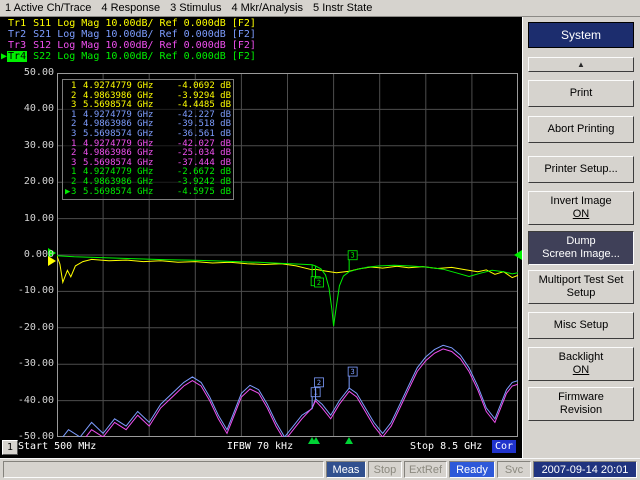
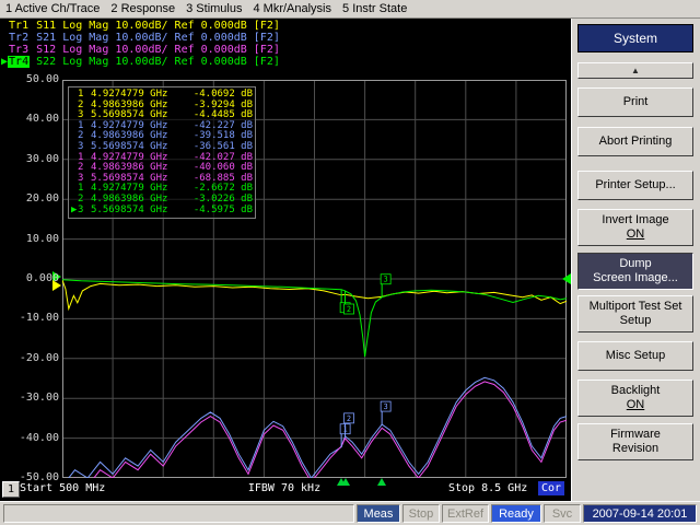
  1 Active Ch/Trace
- 4 Response
+ 2 Response
  3 Stimulus
  4 Mkr/Analysis
  5 Instr State
  Tr1 S11 Log Mag 10.00dB/ Ref 0.000dB [F2]
  Tr2 S21 Log Mag 10.00dB/ Ref 0.000dB [F2]
  Tr3 S12 Log Mag 10.00dB/ Ref 0.000dB [F2]
  ▶Tr4 S22 Log Mag 10.00dB/ Ref 0.000dB [F2]
  2
  3
  2
  3
  1
  4.9274779 GHz
  -4.0692 dB
  2
  4.9863986 GHz
  -3.9294 dB
  3
  5.5698574 GHz
  -4.4485 dB
  1
  4.9274779 GHz
  -42.227 dB
  2
  4.9863986 GHz
  -39.518 dB
  3
  5.5698574 GHz
  -36.561 dB
  1
  4.9274779 GHz
  -42.027 dB
  2
  4.9863986 GHz
- -25.034 dB
+ -40.060 dB
  3
  5.5698574 GHz
- -37.444 dB
+ -68.885 dB
  1
  4.9274779 GHz
  -2.6672 dB
  2
  4.9863986 GHz
- -3.9242 dB
+ -3.0226 dB
  ▶
  3
  5.5698574 GHz
  -4.5975 dB
  1
  Start 500 MHz
  IFBW 70 kHz
  Stop 8.5 GHz
  Cor
  50.00
  40.00
  30.00
  20.00
  10.00
  0.000
  -10.00
  -20.00
  -30.00
  -40.00
  -50.00
  System
  ▲
  Print
  Abort Printing
  Printer Setup...
  Invert Image
  ON
  Dump
  Screen Image...
  Multiport Test Set
  Setup
  Misc Setup
  Backlight
  ON
  Firmware
  Revision
  Meas
  Stop
  ExtRef
  Ready
  Svc
  2007-09-14 20:01
